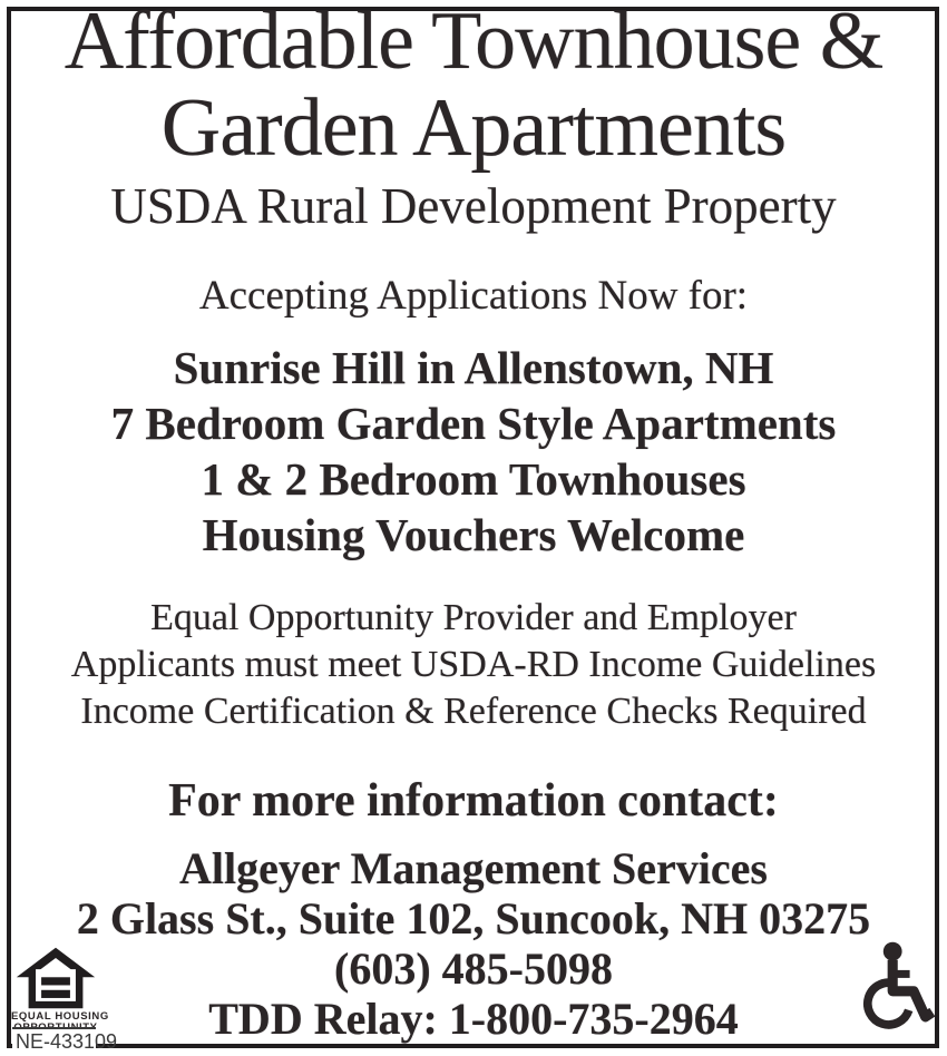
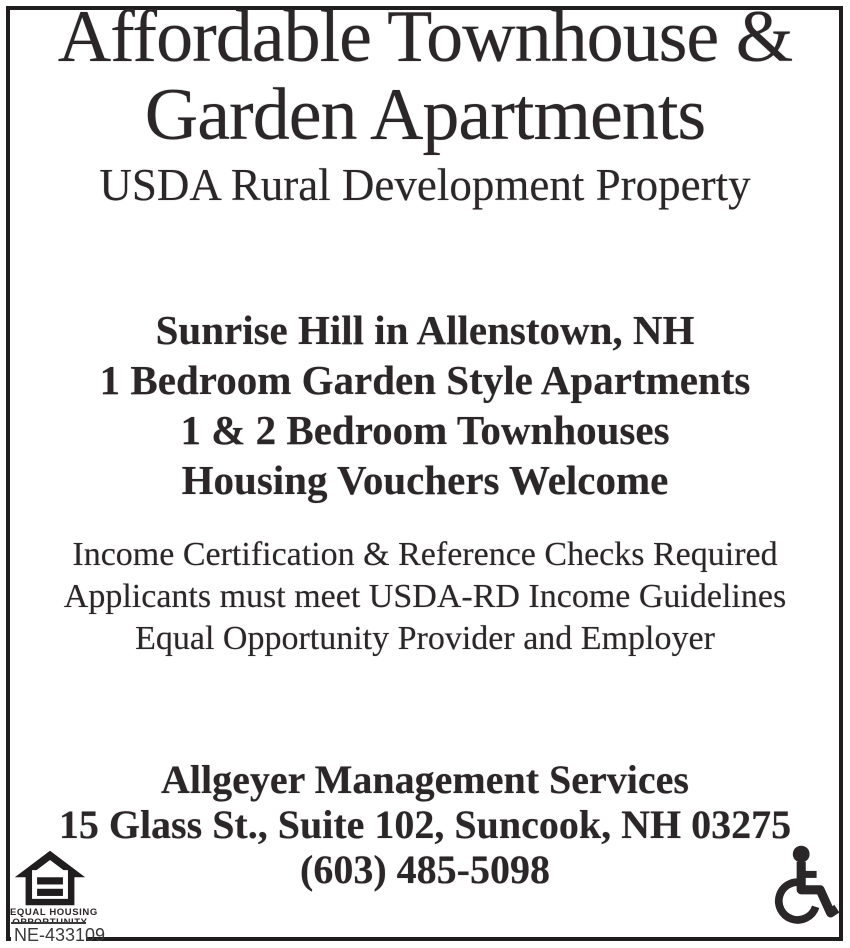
  Affordable Townhouse &
  Garden Apartments
  USDA Rural Development Property
- Accepting Applications Now for:
  Sunrise Hill in Allenstown, NH
- 7 Bedroom Garden Style Apartments
+ 1 Bedroom Garden Style Apartments
  1 & 2 Bedroom Townhouses
  Housing Vouchers Welcome
- Equal Opportunity Provider and Employer
+ Income Certification & Reference Checks Required
  Applicants must meet USDA-RD Income Guidelines
- Income Certification & Reference Checks Required
+ Equal Opportunity Provider and Employer
- For more information contact:
  Allgeyer Management Services
- 2 Glass St., Suite 102, Suncook, NH 03275
+ 15 Glass St., Suite 102, Suncook, NH 03275
  (603) 485-5098
- TDD Relay: 1-800-735-2964
  EQUAL HOUSING
  NE-433109
